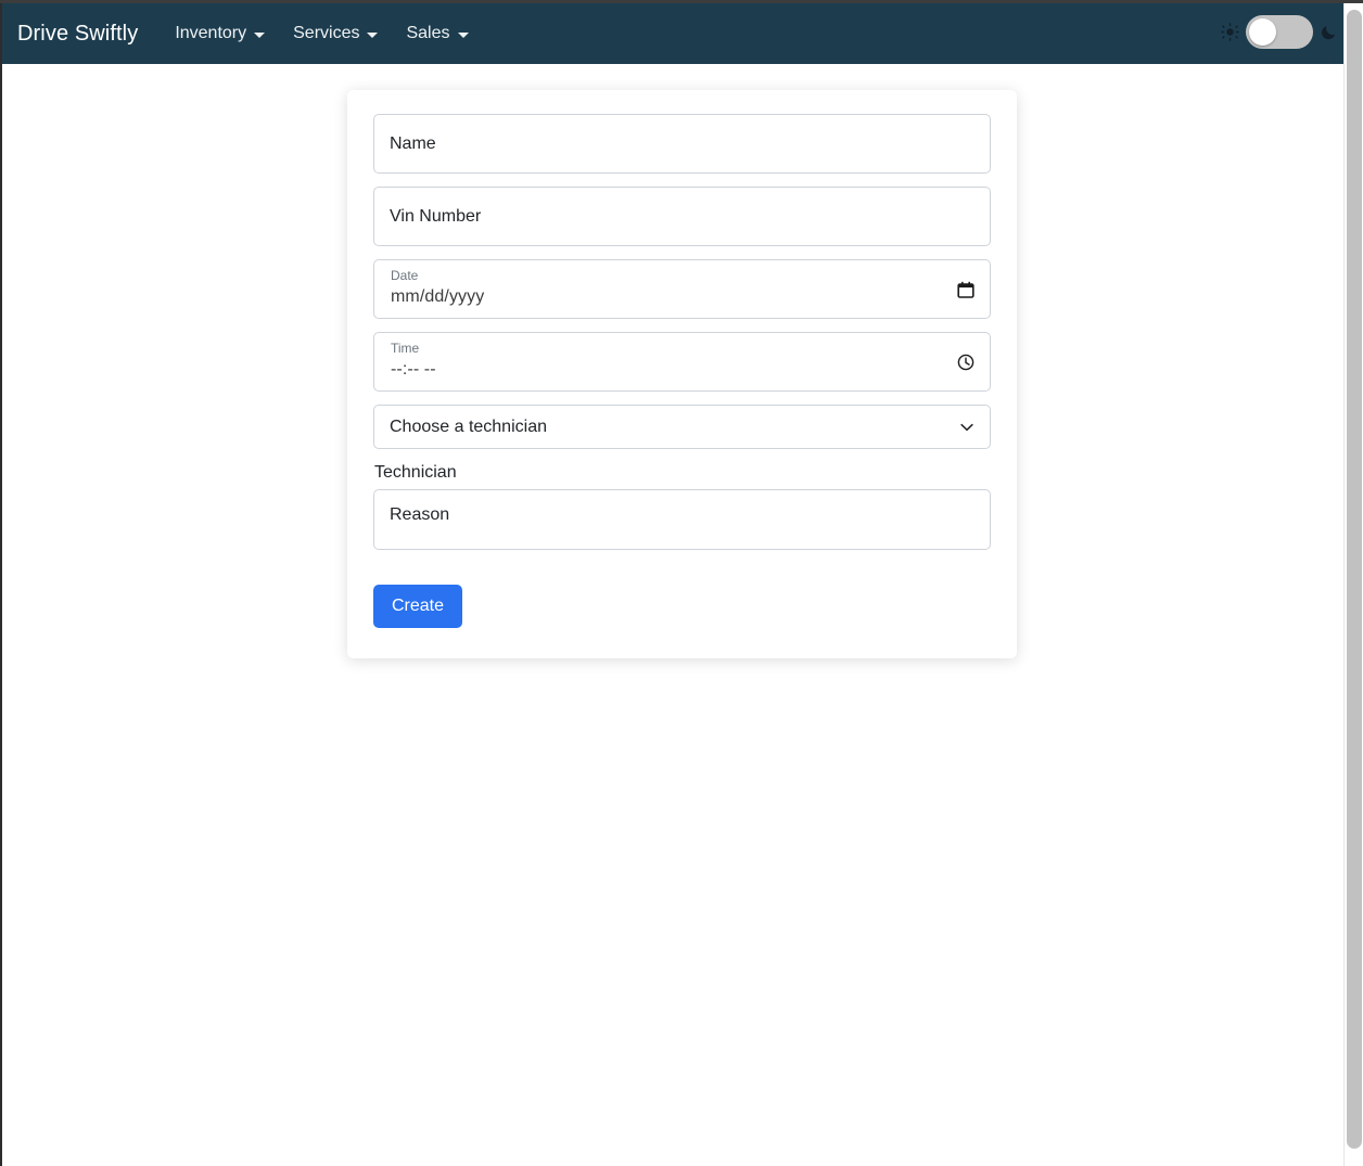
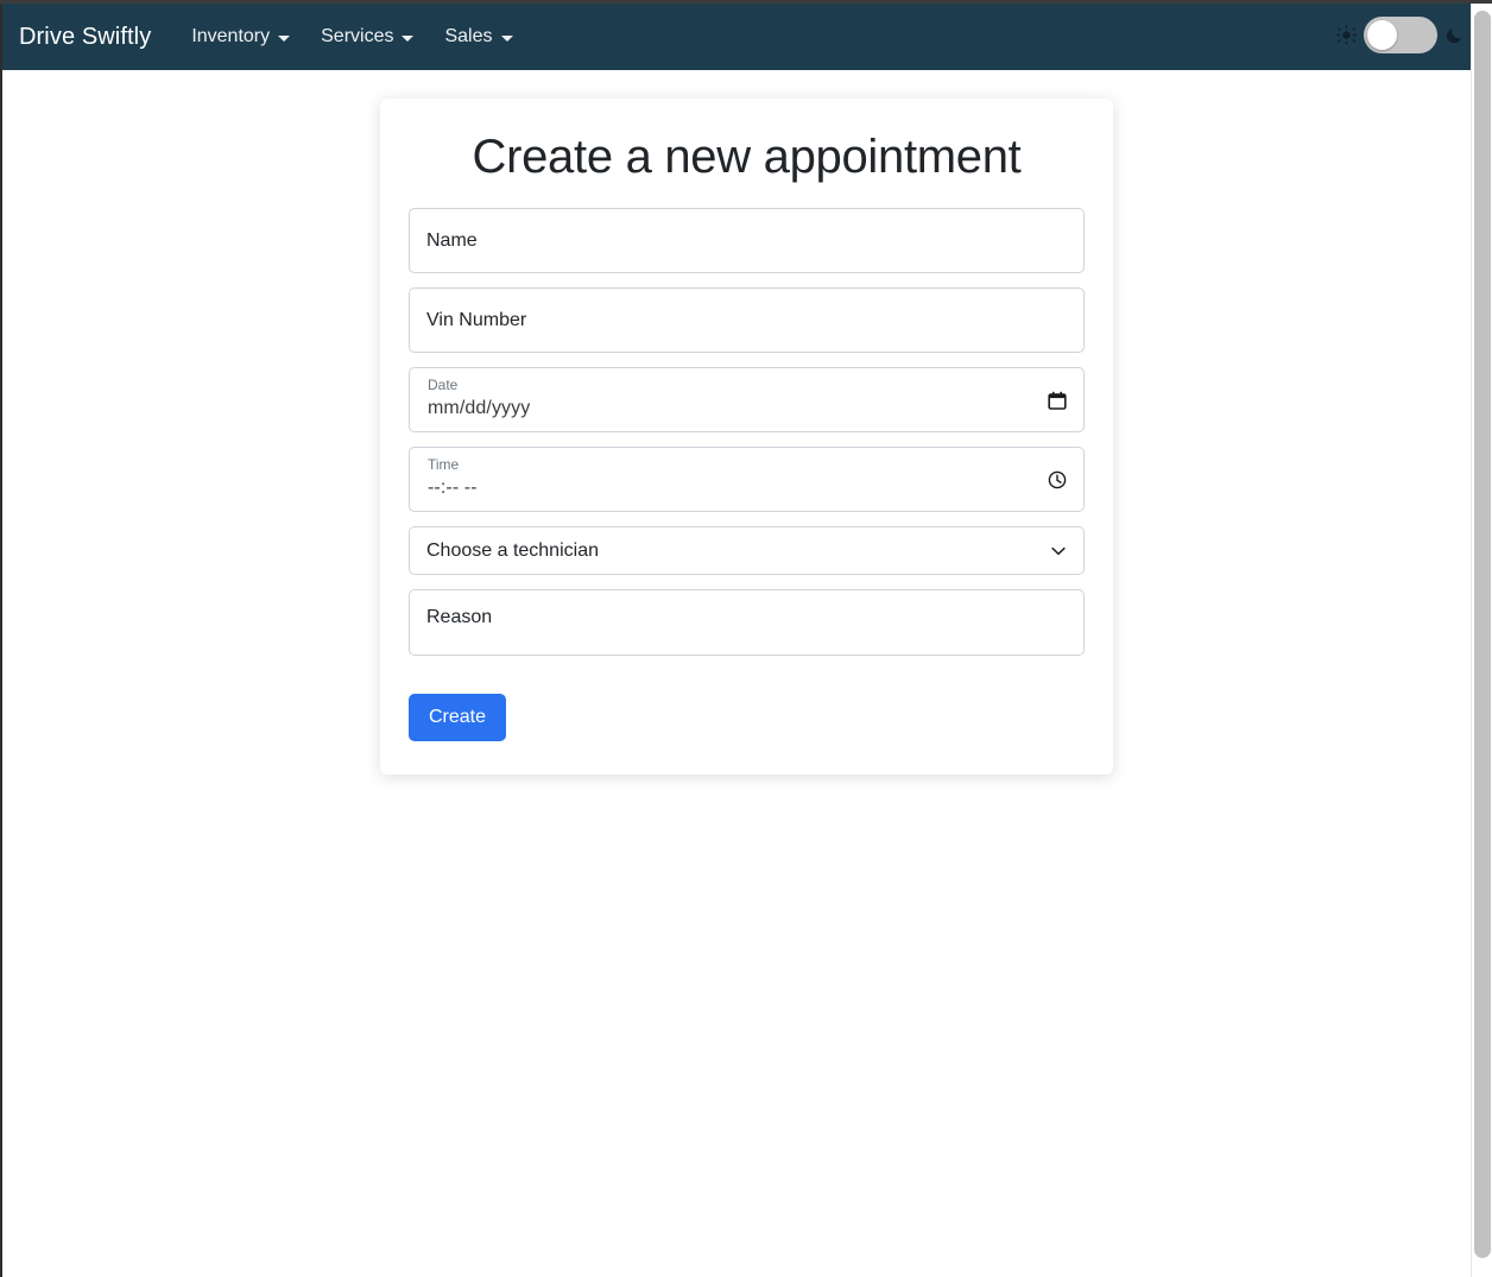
  Drive Swiftly
  Inventory
  Services
  Sales
+ Create a new appointment
  Name
  Vin Number
  Date
  mm/dd/yyyy
  Time
  --:-- --
  Choose a technician
- Technician
  Reason
  Create
